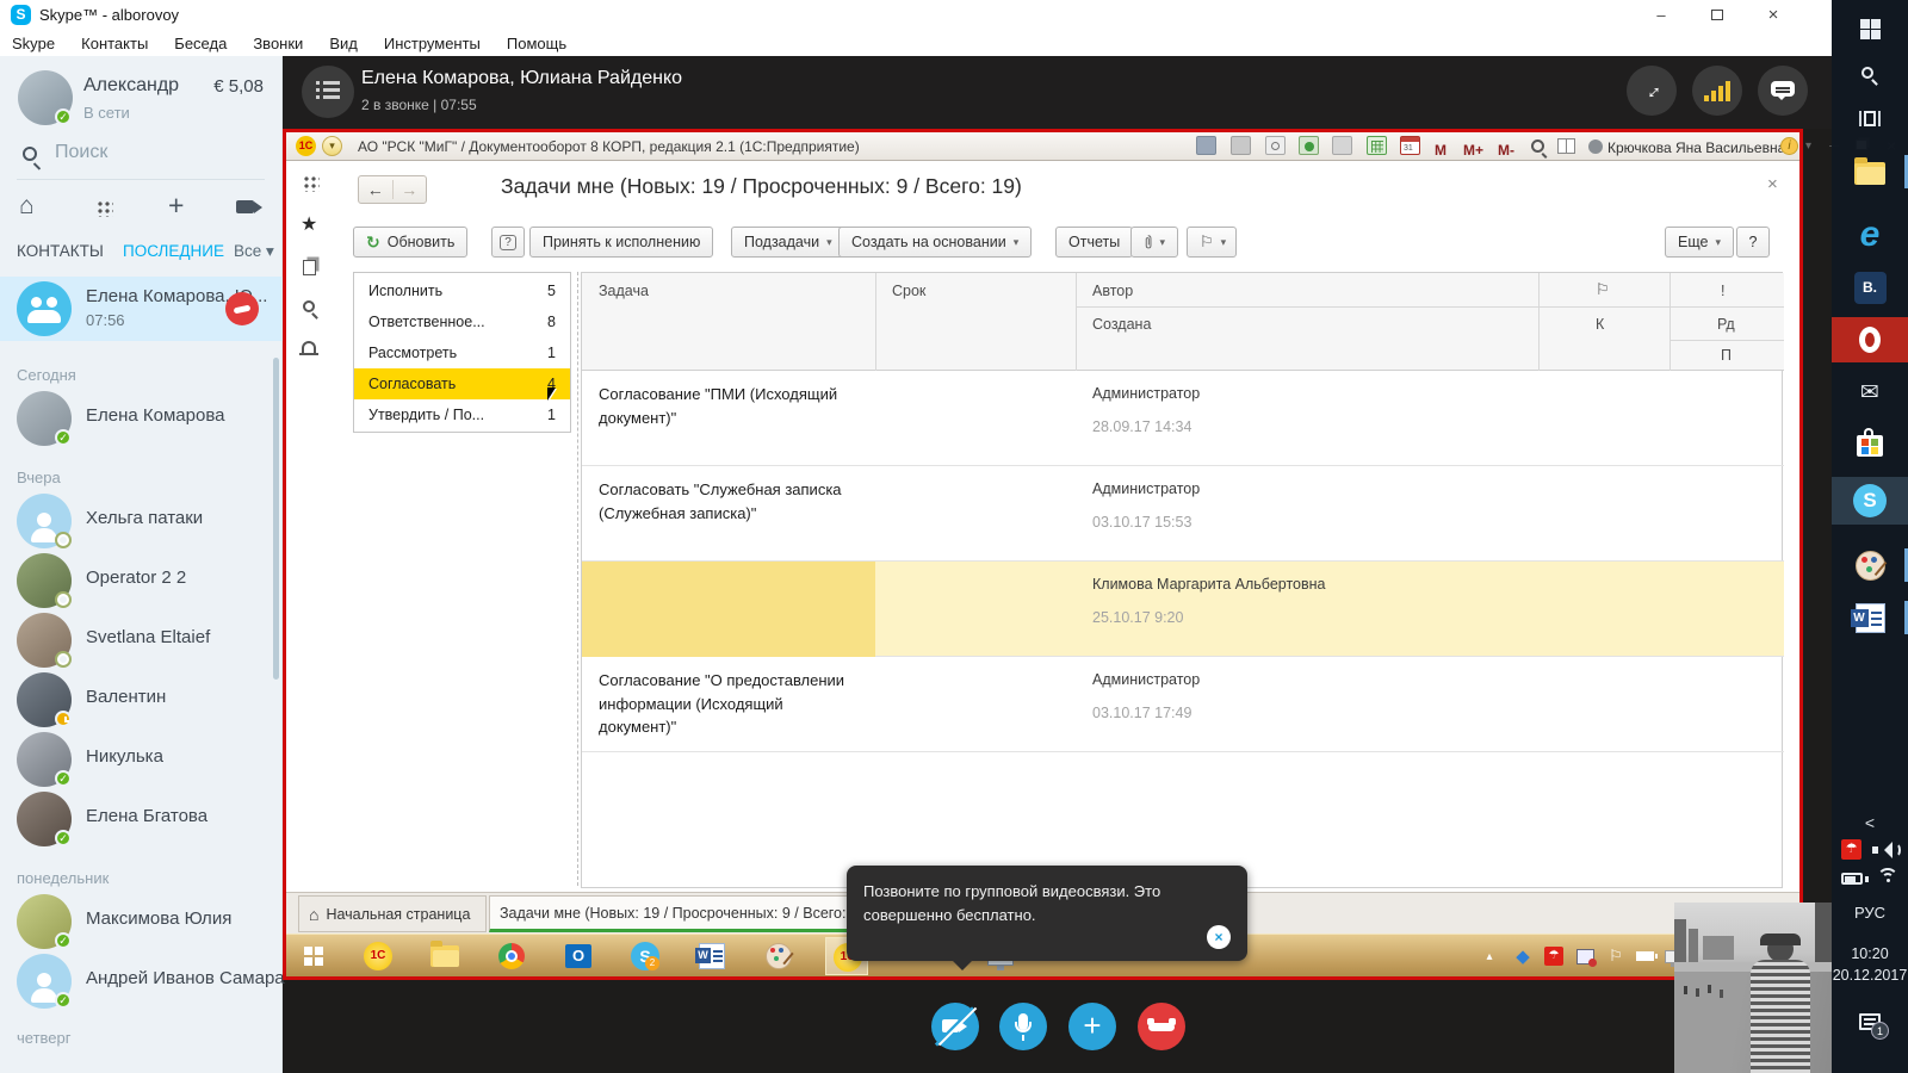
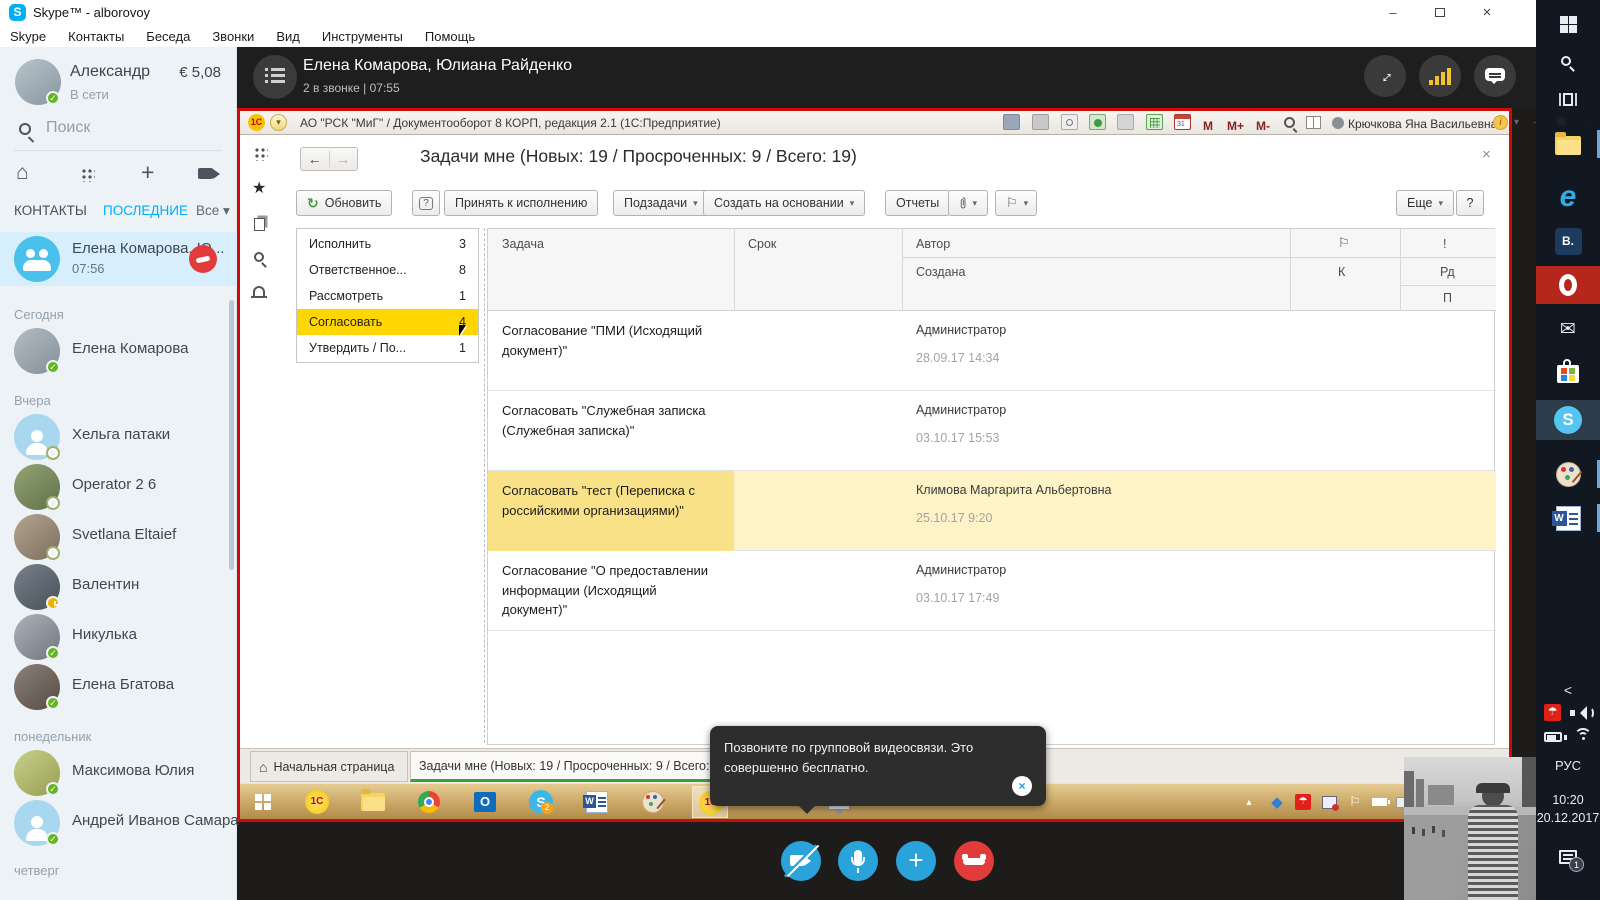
  S
  Skype™ - alborovoy
  –
  ×
  Skype
  Контакты
  Беседа
  Звонки
  Вид
  Инструменты
  Помощь
  Елена Комарова, Юлиана Райденко
  2 в звонке | 07:55
  ✓
  Александр
  € 5,08
  В сети
  Поиск
  ⌂
  +
  КОНТАКТЫ
  ПОСЛЕДНИЕ
  Все ▾
  Елена Комарова,...
  07:56
  Сегодня
  ✓
  Елена Комарова
  Вчера
  Хельга патаки
- Operator 2 2
+ Operator 2 6
  Svetlana Eltaief
  Валентин
  ✓
  Никулька
  ✓
  Елена Бгатова
  понедельник
  ✓
  Максимова Юлия
  ✓
  Андрей Иванов Самара
  четверг
  1С
  ▾
  АО "РСК "МиГ" / Документооборот 8 КОРП, редакция 2.1 (1С:Предприятие)
  M
  M+
  M-
  Крючкова Яна Васильевн
  i
  ▾
  ★
  ←
  →
  Задачи мне (Новых: 19 / Просроченных: 9 / Всего: 19)
  ×
  ↻
  Обновить
  ?
  Принять к исполнению
  Подзадачи
  ▾
  Создать на основании
  ▾
  Отчеты
  ▾
  ⚐
  ▾
  Еще
  ▾
  ?
  Исполнить
- 5
+ 3
  Ответственное...
  8
  Рассмотреть
  1
  Согласовать
  4
  Утвердить / По...
  1
  Задача
  Срок
  Автор
  Создана
  ⚐
  К
  !
  Рд
  П
  Согласование "ПМИ (Исходящий документ)"
  Администратор
  28.09.17 14:34
  Согласовать "Служебная записка (Служебная записка)"
  Администратор
  03.10.17 15:53
+ Согласовать "тест (Переписка с российскими организациями)"
  Климова Маргарита Альбертовна
  25.10.17 9:20
  Согласование "О предоставлении информации (Исходящий документ)"
  Администратор
  03.10.17 17:49
  ⌂
  Начальная страница
  Задачи мне (Новых: 19 / Просроченных: 9 / Всего:
  1С
  O
  S
  2
  W
  ▴
  ◆
  ☂
  ⚐
  Позвоните по групповой видеосвязи. Это совершенно бесплатно.
  ×
  +
  e
  B.
  ✉
  S
  W
  <
  ☂
  РУС
  10:20
  20.12.2017
  1
